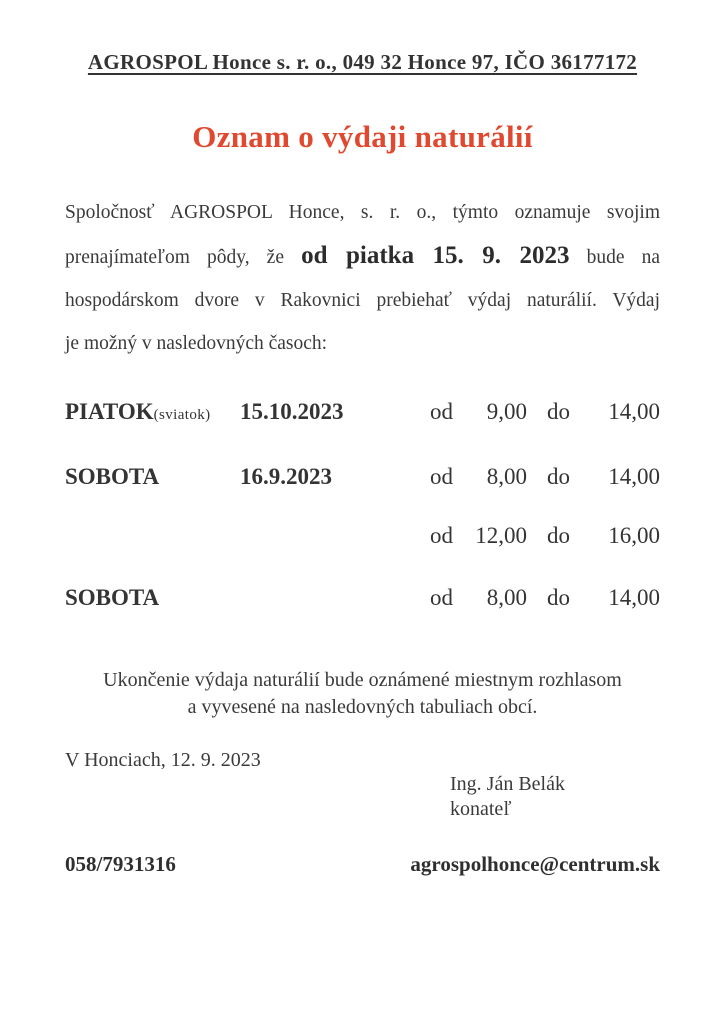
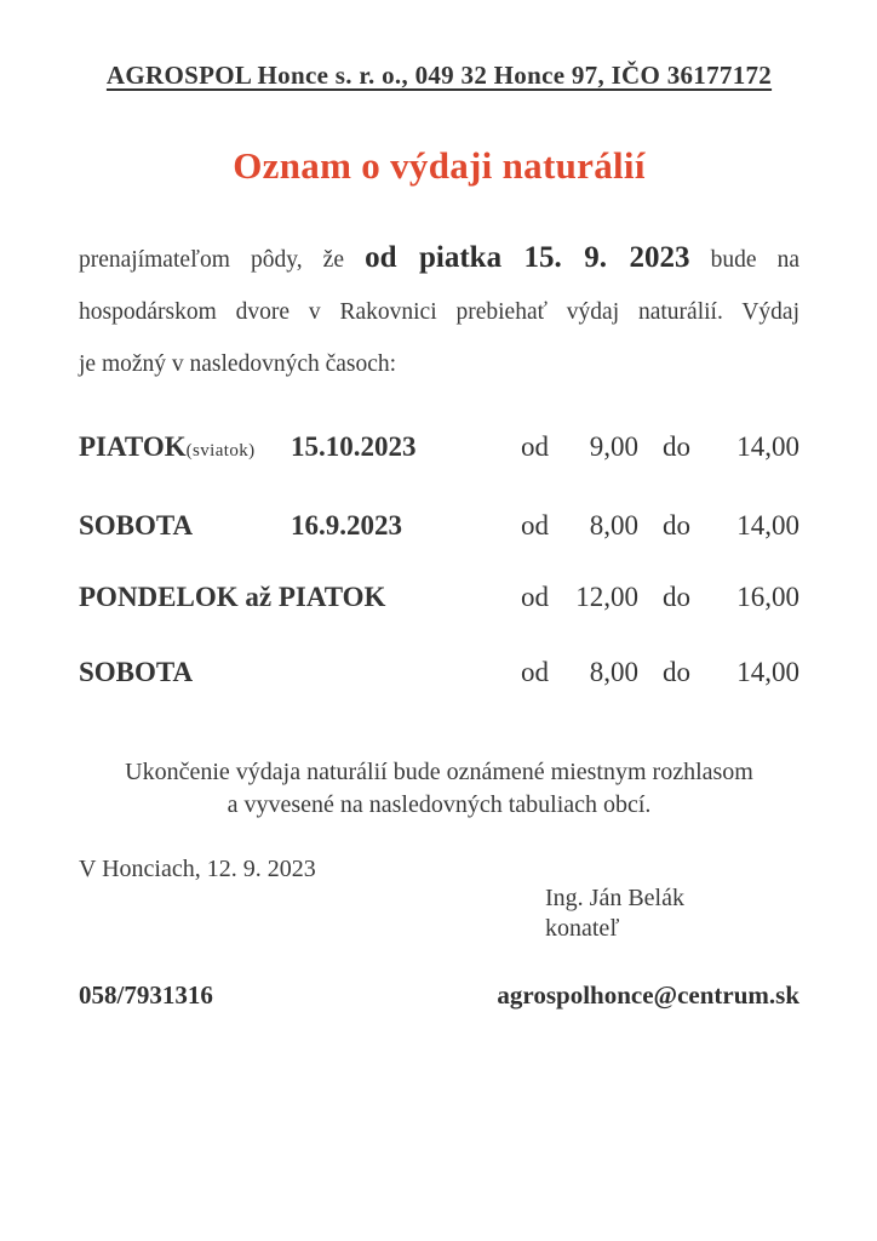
  AGROSPOL Honce s. r. o., 049 32 Honce 97, IČO 36177172
  Oznam o výdaji naturálií
- Spoločnosť AGROSPOL Honce, s. r. o., týmto oznamuje svojim
  prenajímateľom pôdy, že od piatka 15. 9. 2023 bude na
  hospodárskom dvore v Rakovnici prebiehať výdaj naturálií. Výdaj
  je možný v nasledovných časoch:
  PIATOK(sviatok)
  15.10.2023
  od
  9,00
  do
  14,00
  SOBOTA
  16.9.2023
  od
  8,00
  do
  14,00
+ PONDELOK až PIATOK
  od
  12,00
  do
  16,00
  SOBOTA
  od
  8,00
  do
  14,00
  Ukončenie výdaja naturálií bude oznámené miestnym rozhlasom
  a vyvesené na nasledovných tabuliach obcí.
  V Honciach, 12. 9. 2023
  Ing. Ján Belák
  konateľ
  058/7931316
  agrospolhonce@centrum.sk
